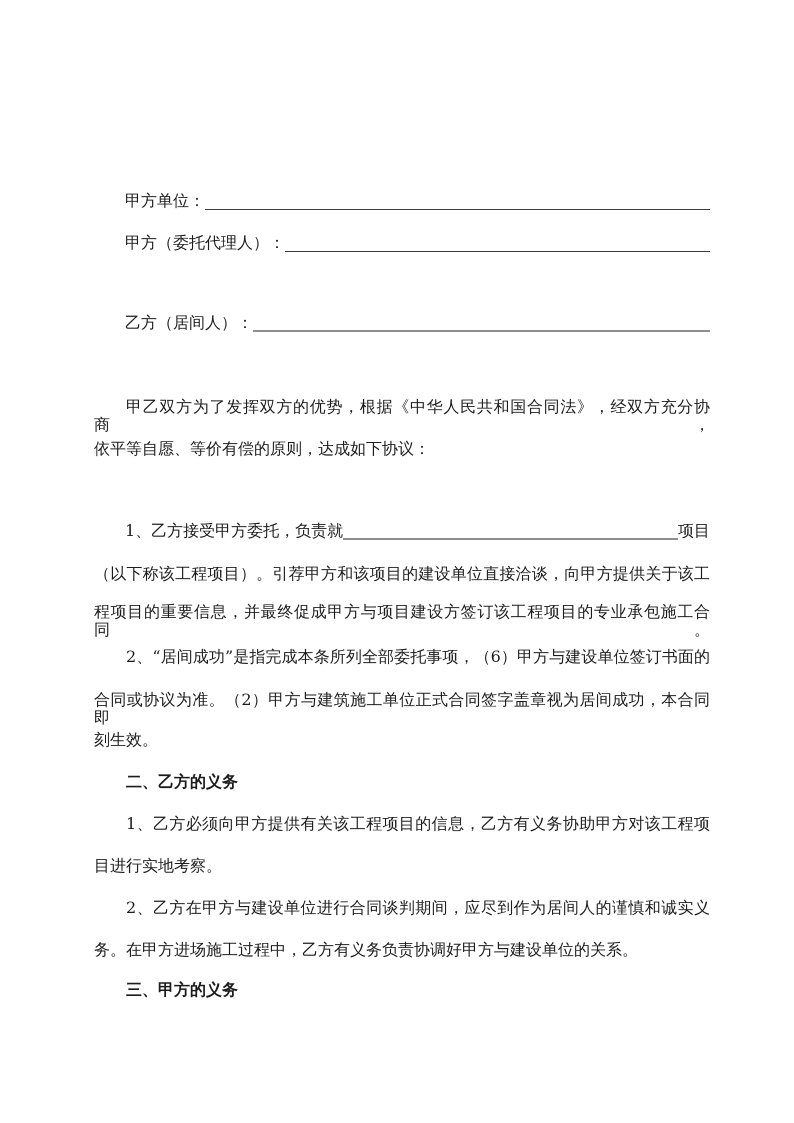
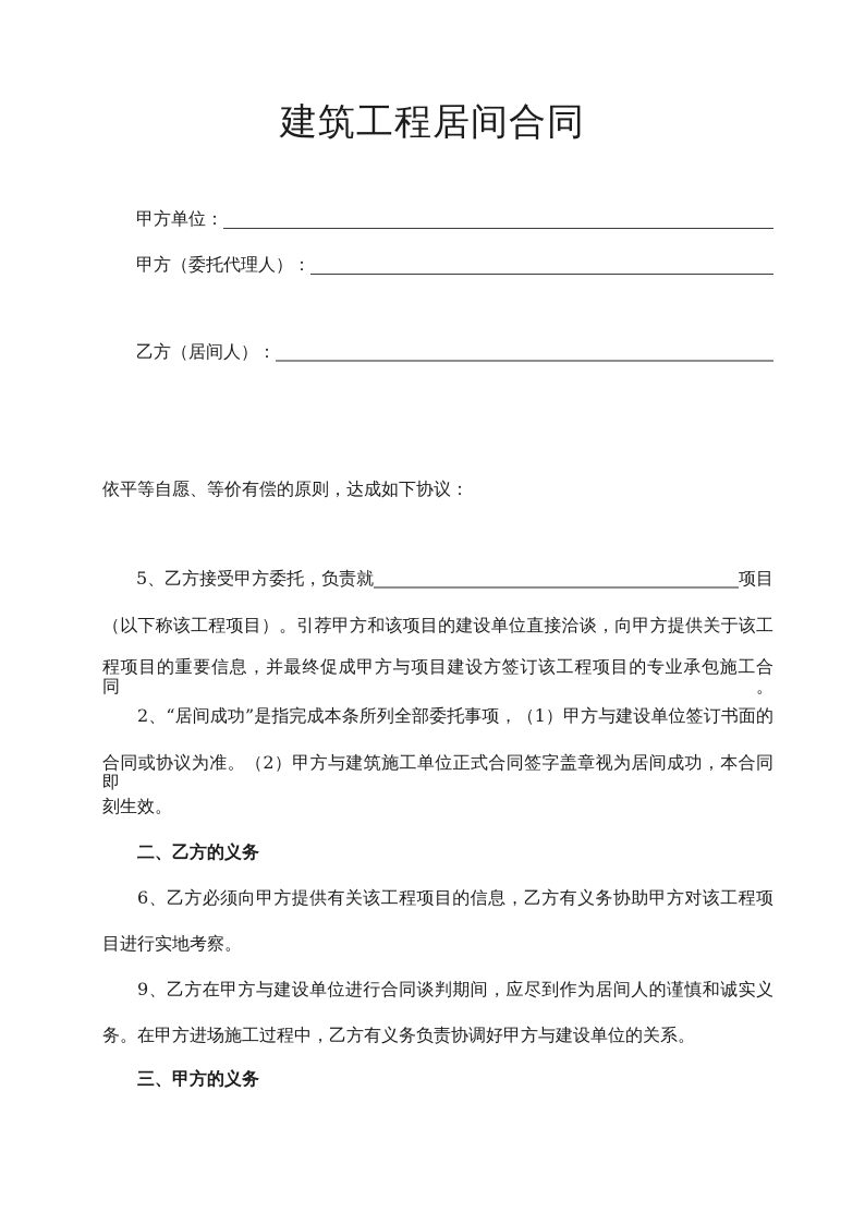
+ 建筑工程居间合同
  甲方单位：
  甲方（委托代理人）：
  乙方（居间人）：
- 甲乙双方为了发挥双方的优势，根据《中华人民共和国合同法》，经双方充分协商，
  依平等自愿、等价有偿的原则，达成如下协议：
- 1、乙方接受甲方委托，负责就
+ 5、乙方接受甲方委托，负责就
  项目
  （以下称该工程项目）。引荐甲方和该项目的建设单位直接洽谈，向甲方提供关于该工
  程项目的重要信息，并最终促成甲方与项目建设方签订该工程项目的专业承包施工合同。
- 2、“居间成功”是指完成本条所列全部委托事项，（6）甲方与建设单位签订书面的
+ 2、“居间成功”是指完成本条所列全部委托事项，（1）甲方与建设单位签订书面的
  合同或协议为准。（2）甲方与建筑施工单位正式合同签字盖章视为居间成功，本合同即
  刻生效。
  二、乙方的义务
- 1、乙方必须向甲方提供有关该工程项目的信息，乙方有义务协助甲方对该工程项
+ 6、乙方必须向甲方提供有关该工程项目的信息，乙方有义务协助甲方对该工程项
  目进行实地考察。
- 2、乙方在甲方与建设单位进行合同谈判期间，应尽到作为居间人的谨慎和诚实义
+ 9、乙方在甲方与建设单位进行合同谈判期间，应尽到作为居间人的谨慎和诚实义
  务。在甲方进场施工过程中，乙方有义务负责协调好甲方与建设单位的关系。
  三、甲方的义务
